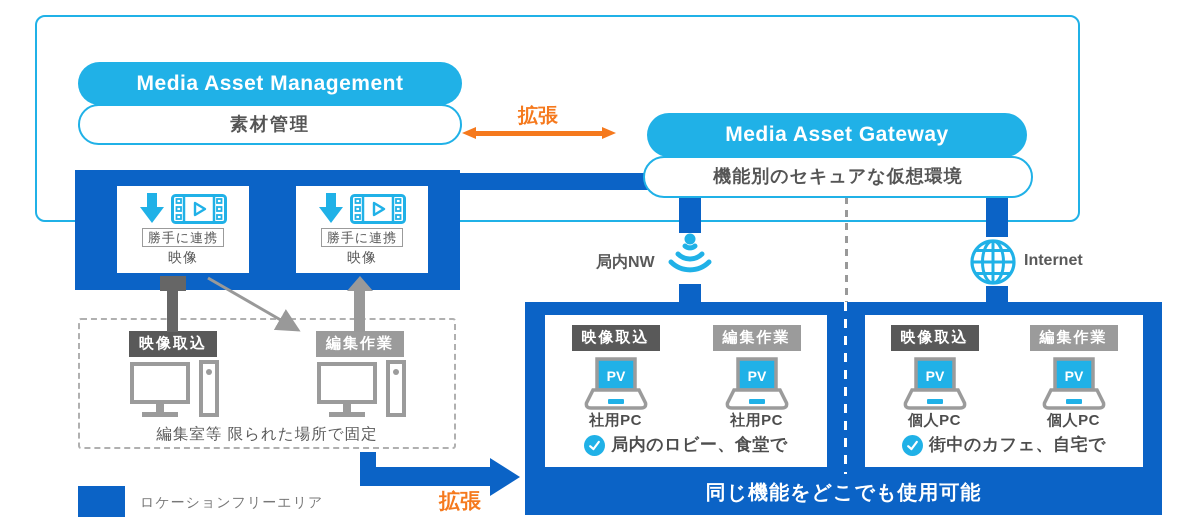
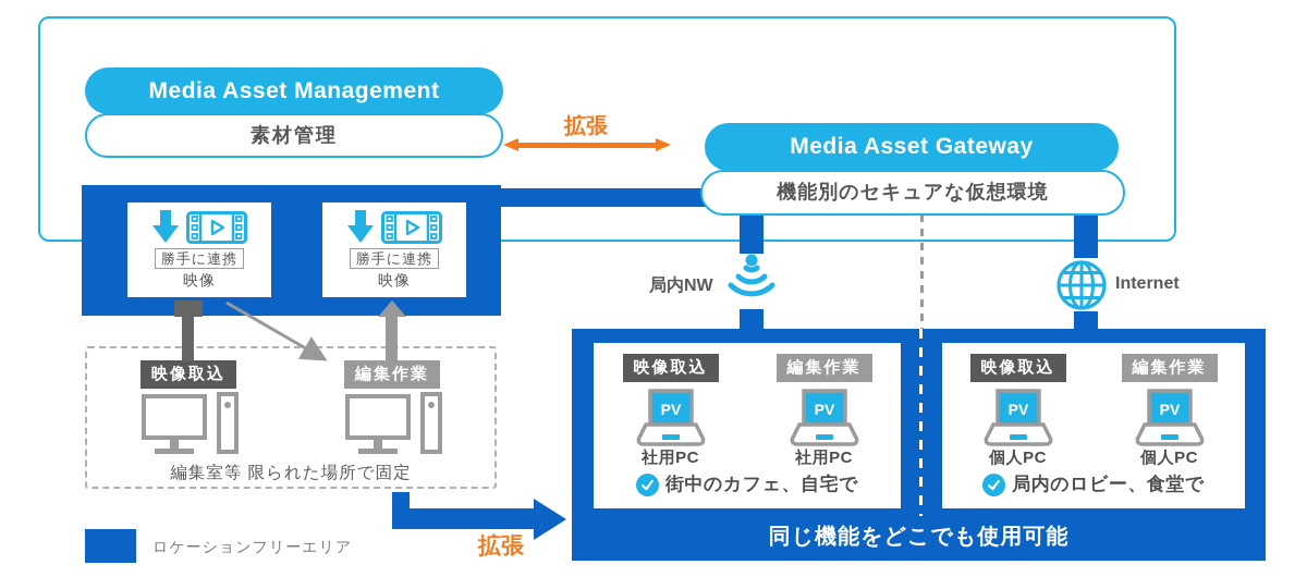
  Media Asset Management
  素材管理
  拡張
  Media Asset Gateway
  機能別のセキュアな仮想環境
  勝手に連携
  映像
  勝手に連携
  映像
  映像取込
  編集作業
  編集室等 限られた場所で固定
  局内NW
  Internet
  映像取込
  PV
  社用PC
  編集作業
  PV
  社用PC
- 局内のロビー、食堂で
+ 街中のカフェ、自宅で
  映像取込
  PV
  個人PC
  編集作業
  PV
  個人PC
- 街中のカフェ、自宅で
+ 局内のロビー、食堂で
  同じ機能をどこでも使用可能
  拡張
  ロケーションフリーエリア
